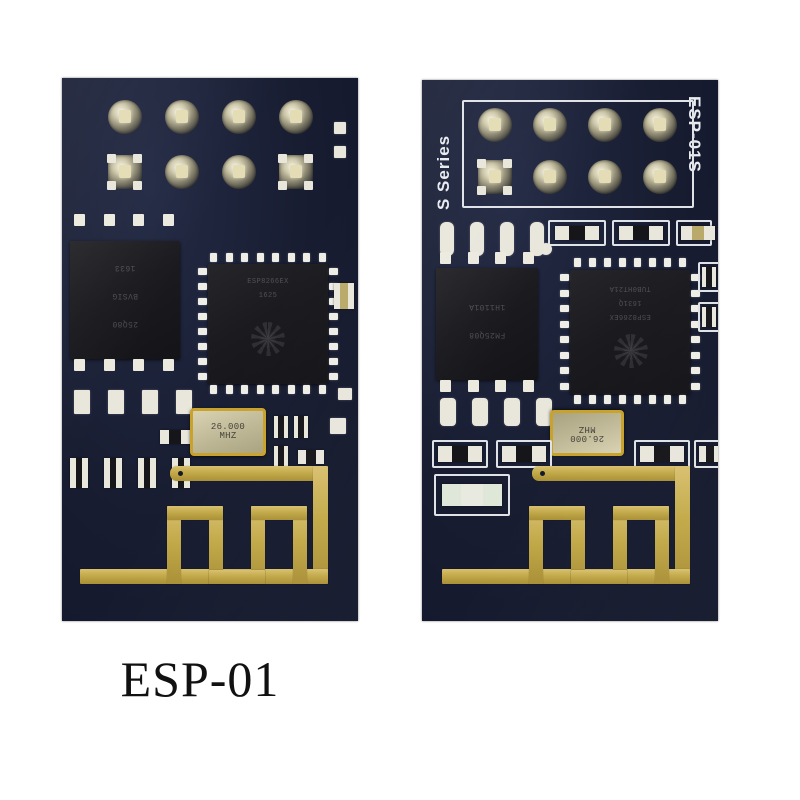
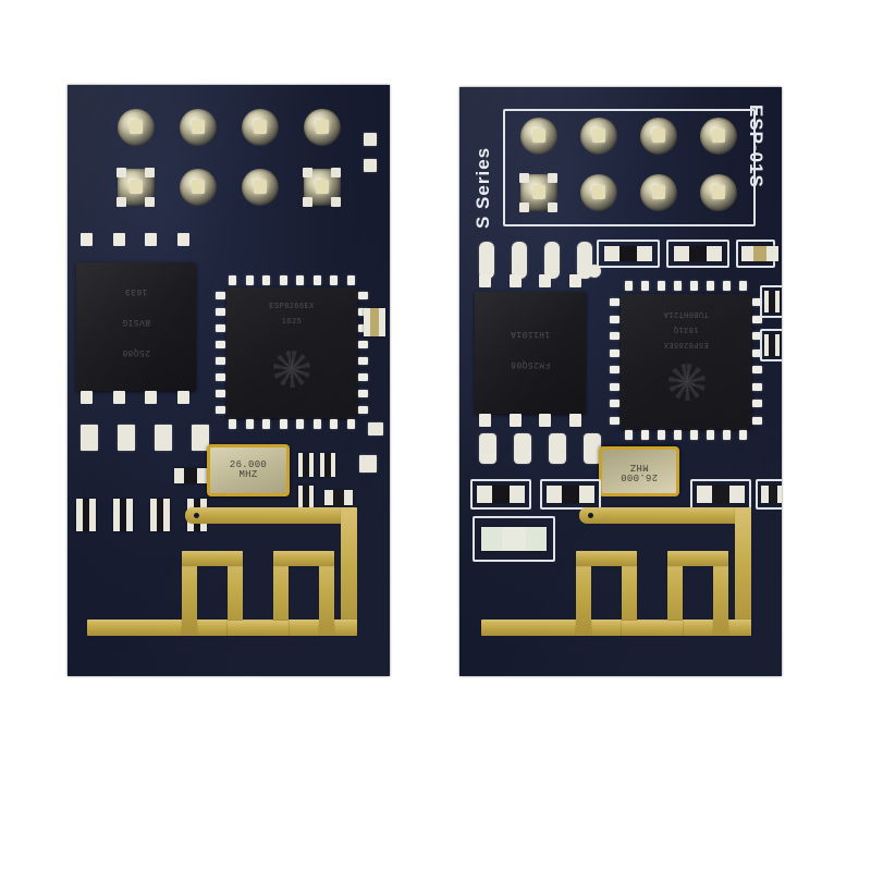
- ESP-01
